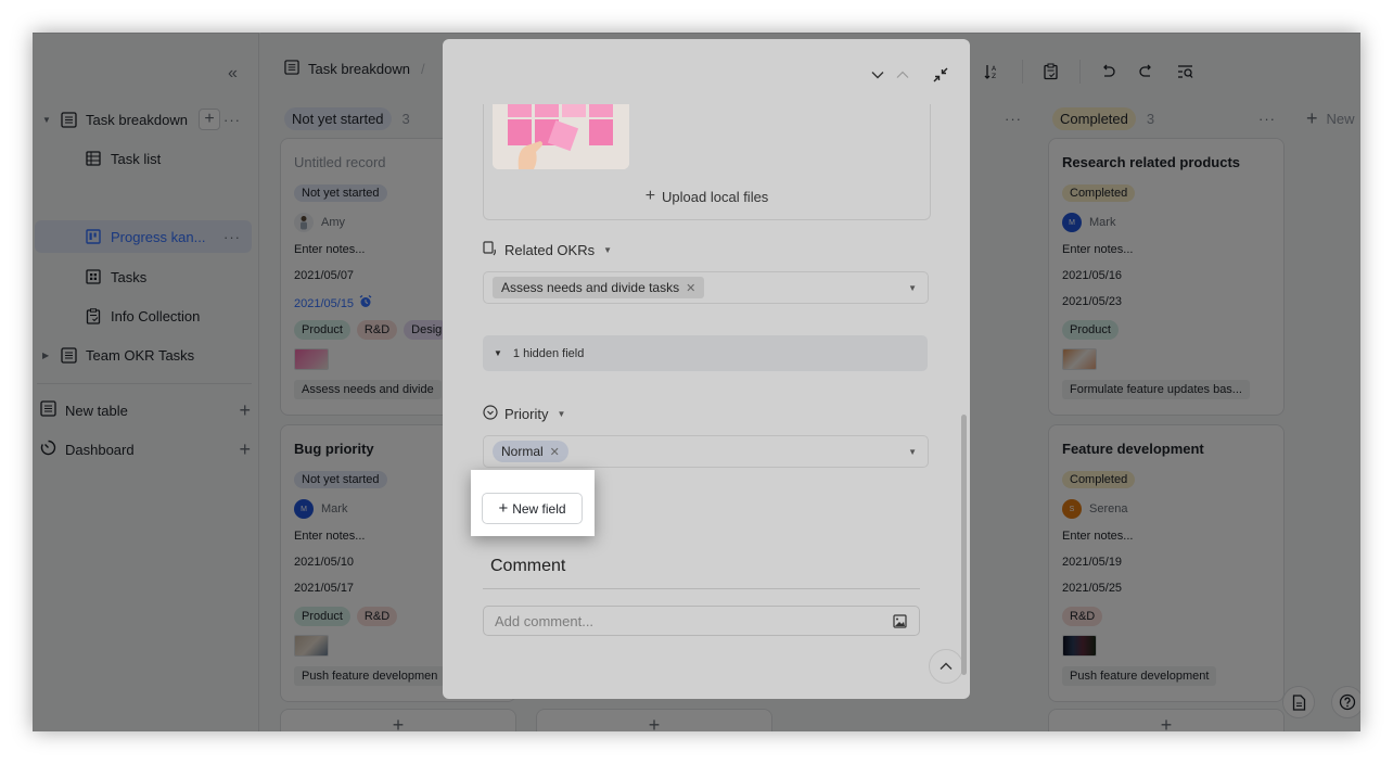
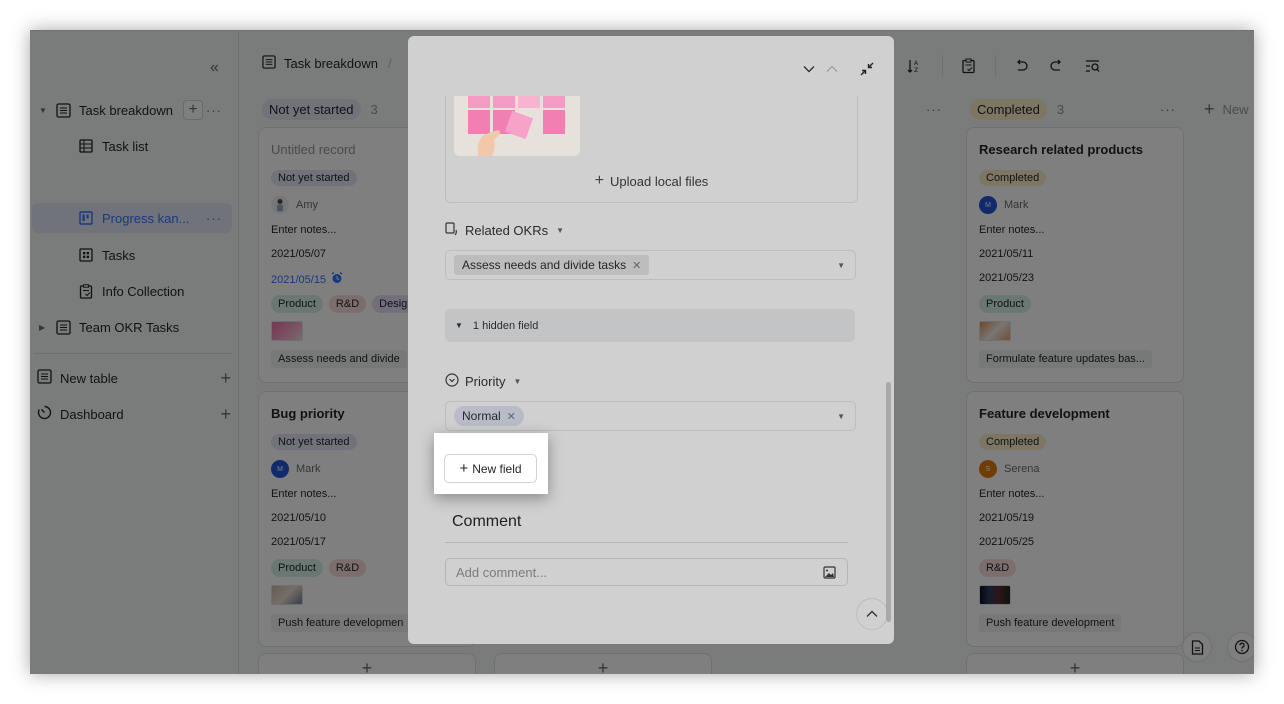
  «
  ▼
  Task breakdown
  +
  ···
  Task list
  Progress kan...
  ···
  Tasks
  Info Collection
  ▶
  Team OKR Tasks
  New table
  +
  Dashboard
  +
  Task breakdown
  /
  Not yet started
  3
  Untitled record
  Not yet started
  Amy
  Enter notes...
  2021/05/07
  2021/05/15
  Product
  R&D
  Desig
  Assess needs and divide
  Bug priority
  Not yet started
  Mark
  Enter notes...
  2021/05/10
  2021/05/17
  Product
  R&D
  Push feature developmen
  +
  ···
  +
  Completed
  3
  ···
  +
  New
  Research related products
  Completed
  Mark
  Enter notes...
- 2021/05/16
+ 2021/05/11
  2021/05/23
  Product
  Formulate feature updates bas...
  Feature development
  Completed
  Serena
  Enter notes...
  2021/05/19
  2021/05/25
  R&D
  Push feature development
  +
  +
  Upload local files
  Related OKRs
  ▼
  Assess needs and divide tasks
  ✕
  ▼
  ▼
  1 hidden field
  Priority
  ▼
  Normal
  ✕
  ▼
  +
  New field
  Comment
  Add comment...
